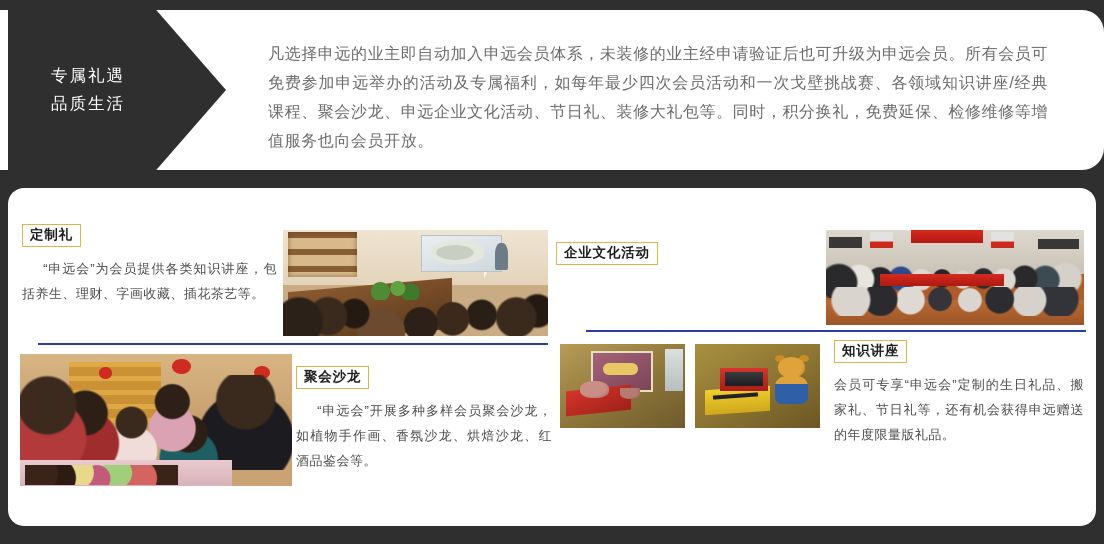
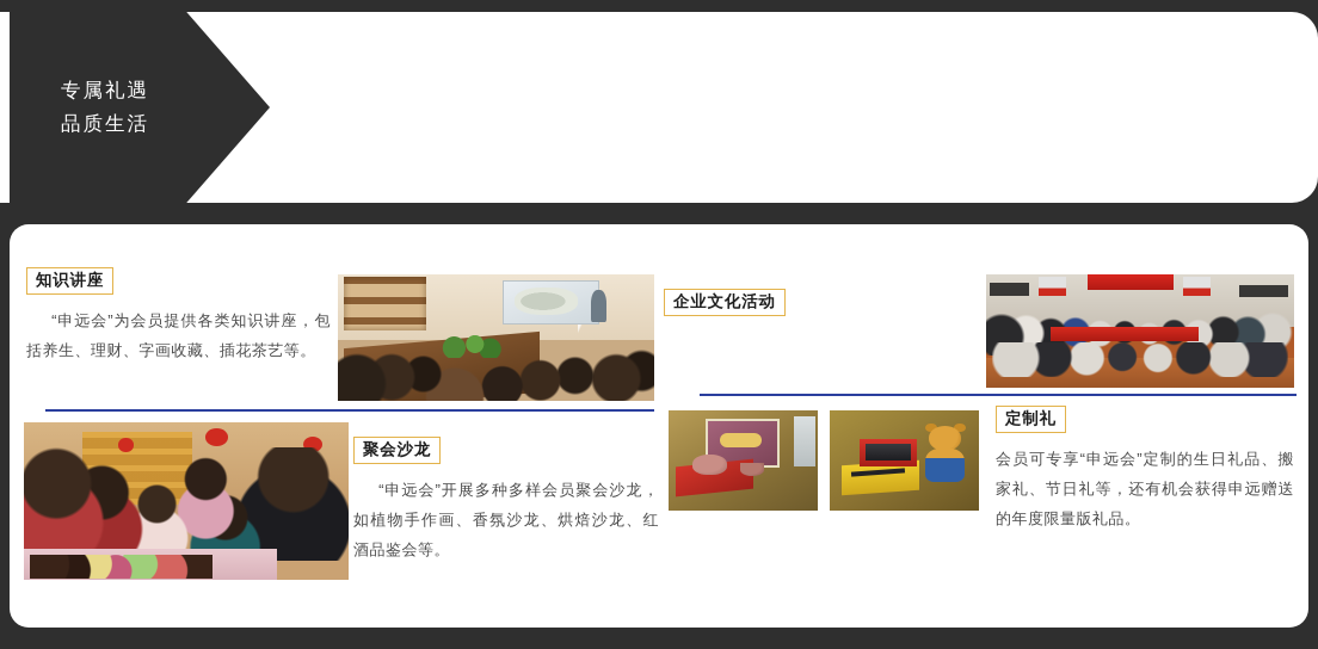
  专属礼遇
  品质生活
- 凡选择申远的业主即自动加入申远会员体系，未装修的业主经申请验证后也可升级为申远会员。所有会员可免费参加申远举办的活动及专属福利，如每年最少四次会员活动和一次戈壁挑战赛、各领域知识讲座/经典课程、聚会沙龙、申远企业文化活动、节日礼、装修大礼包等。同时，积分换礼，免费延保、检修维修等增值服务也向会员开放。
- 定制礼
+ 知识讲座
  “申远会”为会员提供各类知识讲座，包括养生、理财、字画收藏、插花茶艺等。
  企业文化活动
  聚会沙龙
  “申远会”开展多种多样会员聚会沙龙，如植物手作画、香氛沙龙、烘焙沙龙、红酒品鉴会等。
- 知识讲座
+ 定制礼
  会员可专享“申远会”定制的生日礼品、搬家礼、节日礼等，还有机会获得申远赠送的年度限量版礼品。
